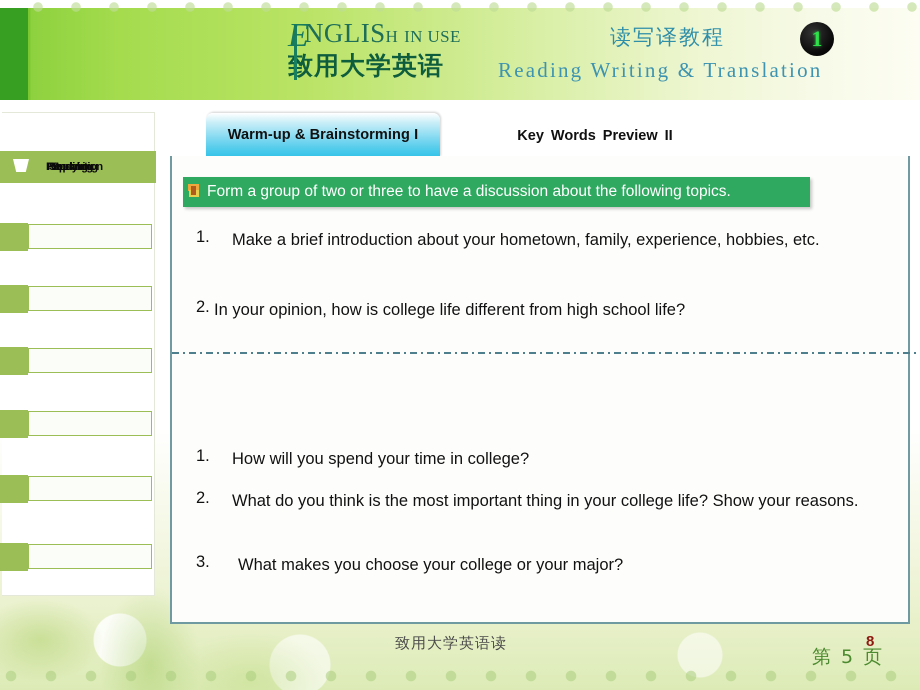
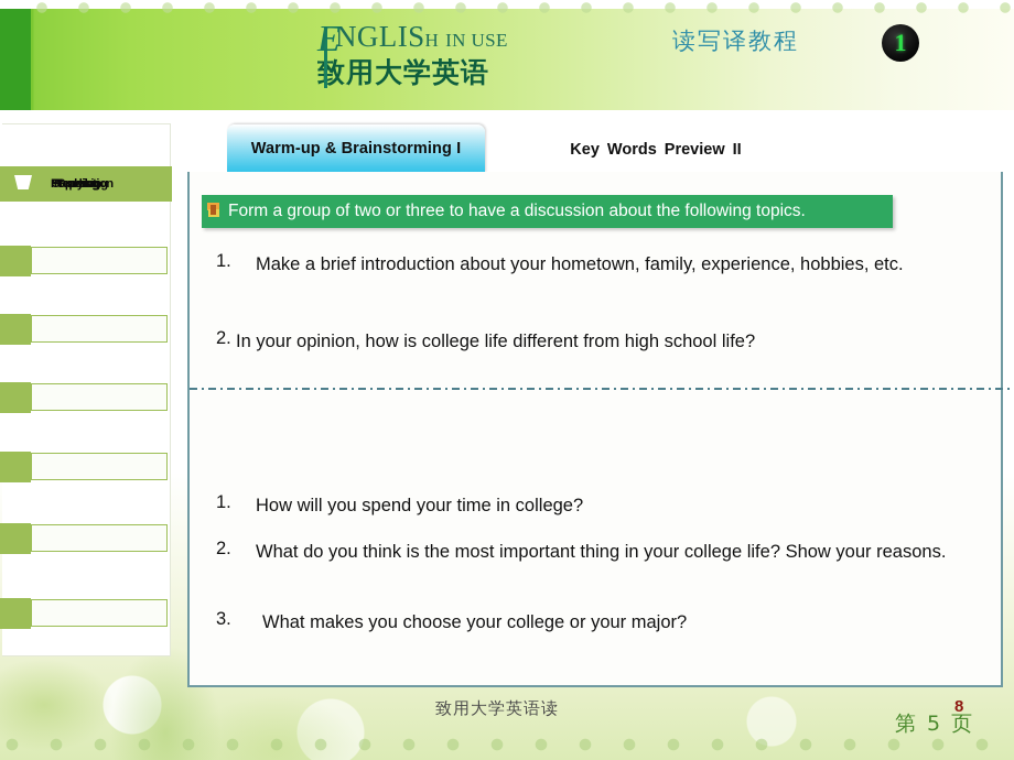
  E
  NGLISH IN USE
  致用大学英语
  读写译教程
- Reading Writing & Translation
  1
  Preparation
- Studying
+ Reading
  Speaking
- Reading
+ Studying
  Warm-up & Brainstorming I
  Key Words Preview II
  Form a group of two or three to have a discussion about the following topics.
  1.
  Make a brief introduction about your hometown, family, experience, hobbies, etc.
  2.
  In your opinion, how is college life different from high school life?
  1.
  How will you spend your time in college?
  2.
  What do you think is the most important thing in your college life? Show your reasons.
  3.
  What makes you choose your college or your major?
  致用大学英语读
  8
  第 5 页
